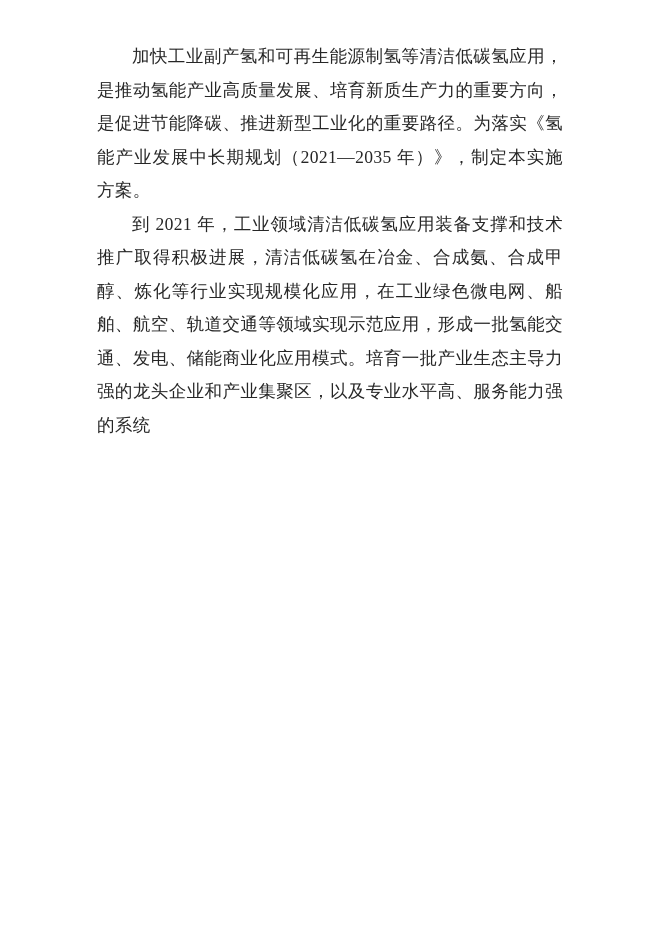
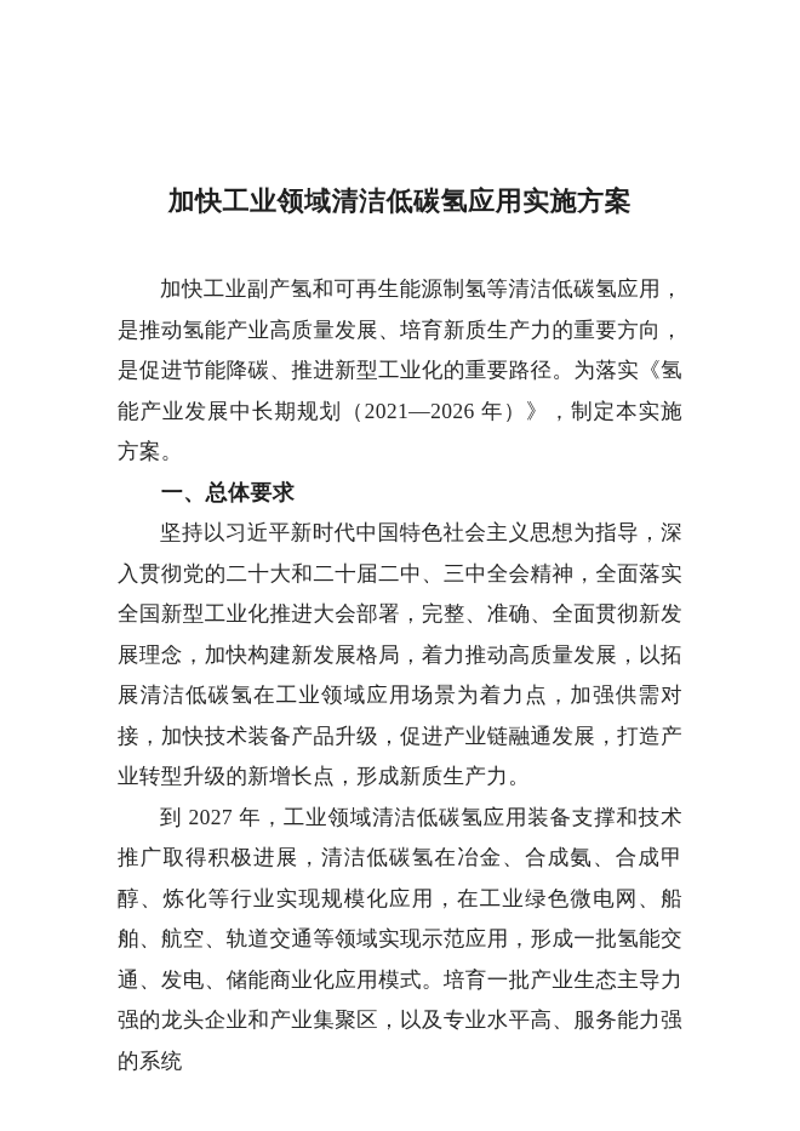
+ 加快工业领域清洁低碳氢应用实施方案
- 加快工业副产氢和可再生能源制氢等清洁低碳氢应用，是推动氢能产业高质量发展、培育新质生产力的重要方向，是促进节能降碳、推进新型工业化的重要路径。为落实《氢能产业发展中长期规划（2021—2035 年）》，制定本实施方案。
+ 加快工业副产氢和可再生能源制氢等清洁低碳氢应用，是推动氢能产业高质量发展、培育新质生产力的重要方向，是促进节能降碳、推进新型工业化的重要路径。为落实《氢能产业发展中长期规划（2021—2026 年）》，制定本实施方案。
+ 一、总体要求
+ 坚持以习近平新时代中国特色社会主义思想为指导，深入贯彻党的二十大和二十届二中、三中全会精神，全面落实全国新型工业化推进大会部署，完整、准确、全面贯彻新发展理念，加快构建新发展格局，着力推动高质量发展，以拓展清洁低碳氢在工业领域应用场景为着力点，加强供需对接，加快技术装备产品升级，促进产业链融通发展，打造产业转型升级的新增长点，形成新质生产力。
- 到 2021 年，工业领域清洁低碳氢应用装备支撑和技术推广取得积极进展，清洁低碳氢在冶金、合成氨、合成甲醇、炼化等行业实现规模化应用，在工业绿色微电网、船舶、航空、轨道交通等领域实现示范应用，形成一批氢能交通、发电、储能商业化应用模式。培育一批产业生态主导力强的龙头企业和产业集聚区，以及专业水平高、服务能力强的系统
+ 到 2027 年，工业领域清洁低碳氢应用装备支撑和技术推广取得积极进展，清洁低碳氢在冶金、合成氨、合成甲醇、炼化等行业实现规模化应用，在工业绿色微电网、船舶、航空、轨道交通等领域实现示范应用，形成一批氢能交通、发电、储能商业化应用模式。培育一批产业生态主导力强的龙头企业和产业集聚区，以及专业水平高、服务能力强的系统
